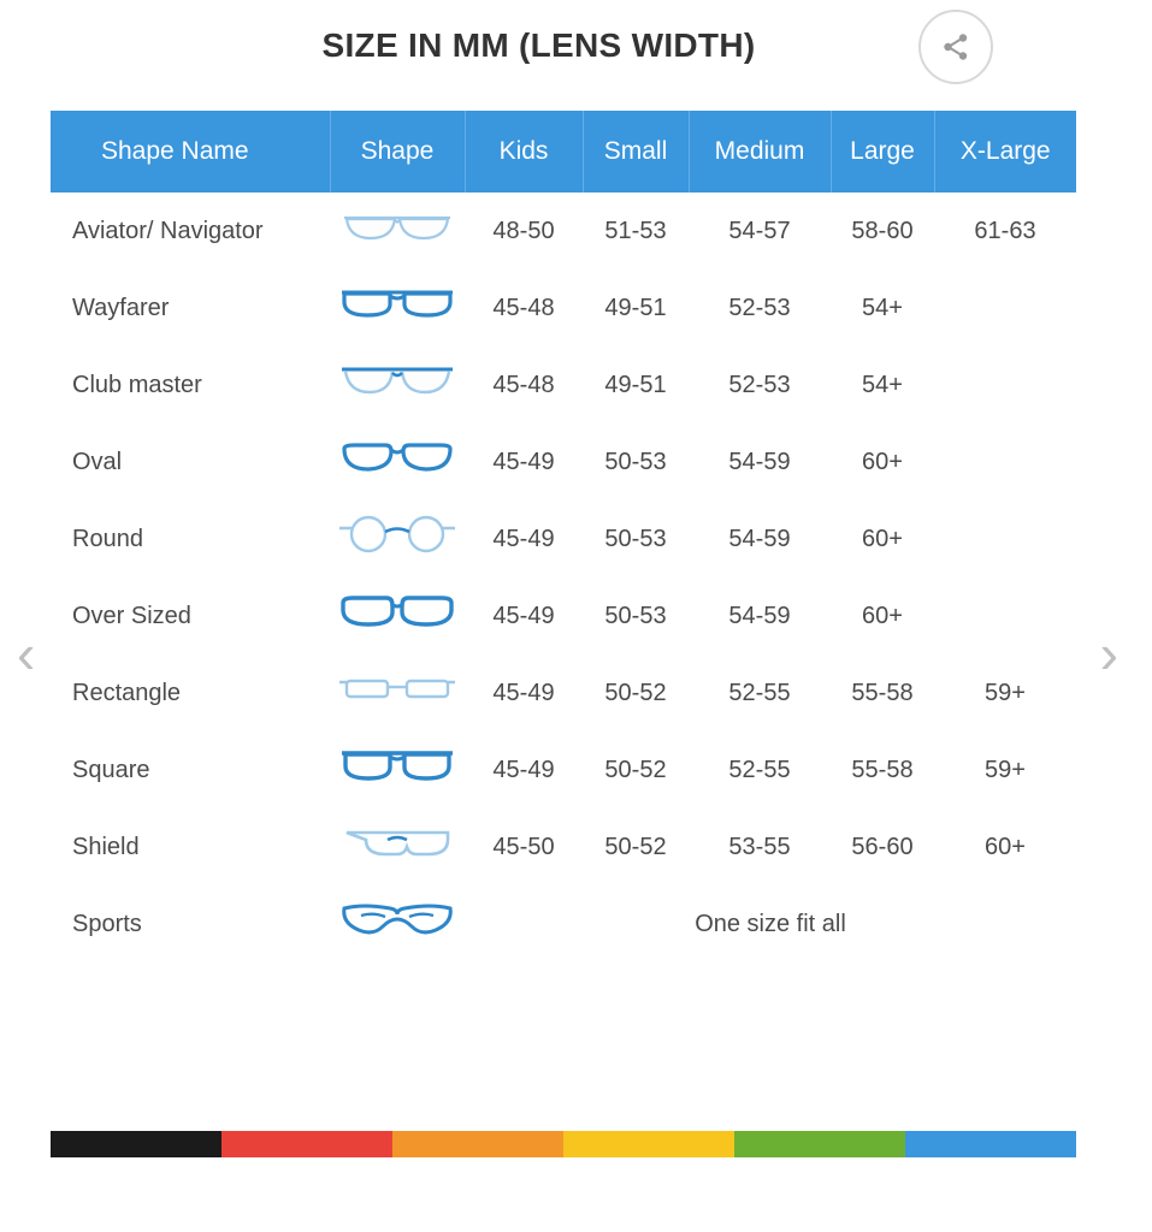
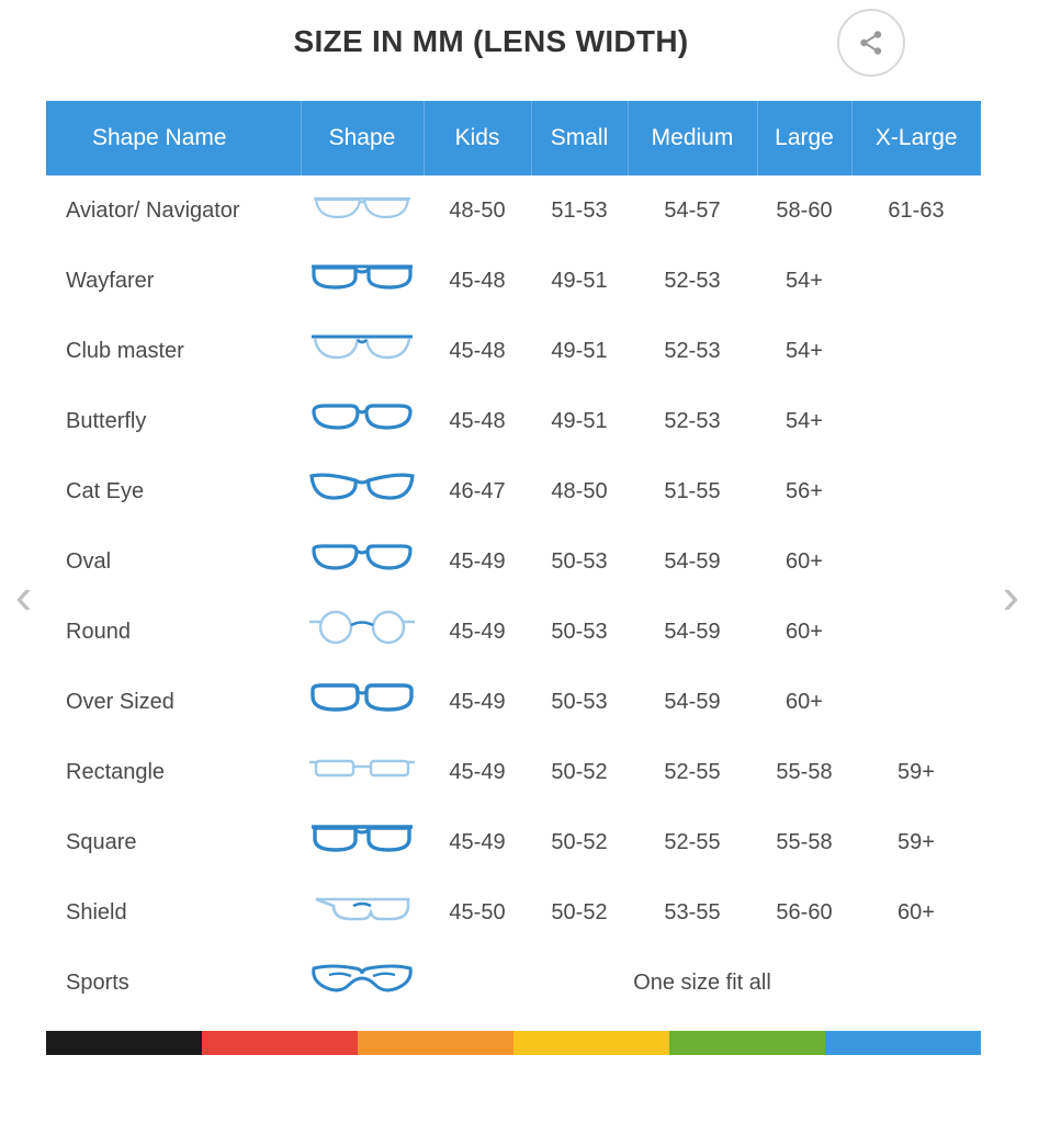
  SIZE IN MM (LENS WIDTH)
  Shape Name	Shape	Kids	Small	Medium	Large	X-Large
  Aviator/ Navigator		48-50	51-53	54-57	58-60	61-63
  Wayfarer		45-48	49-51	52-53	54+
  Club master		45-48	49-51	52-53	54+
+ Butterfly		45-48	49-51	52-53	54+
+ Cat Eye		46-47	48-50	51-55	56+
  Oval		45-49	50-53	54-59	60+
  Round		45-49	50-53	54-59	60+
  Over Sized		45-49	50-53	54-59	60+
  Rectangle		45-49	50-52	52-55	55-58	59+
  Square		45-49	50-52	52-55	55-58	59+
  Shield		45-50	50-52	53-55	56-60	60+
  Sports		One size fit all
  ‹
  ›
